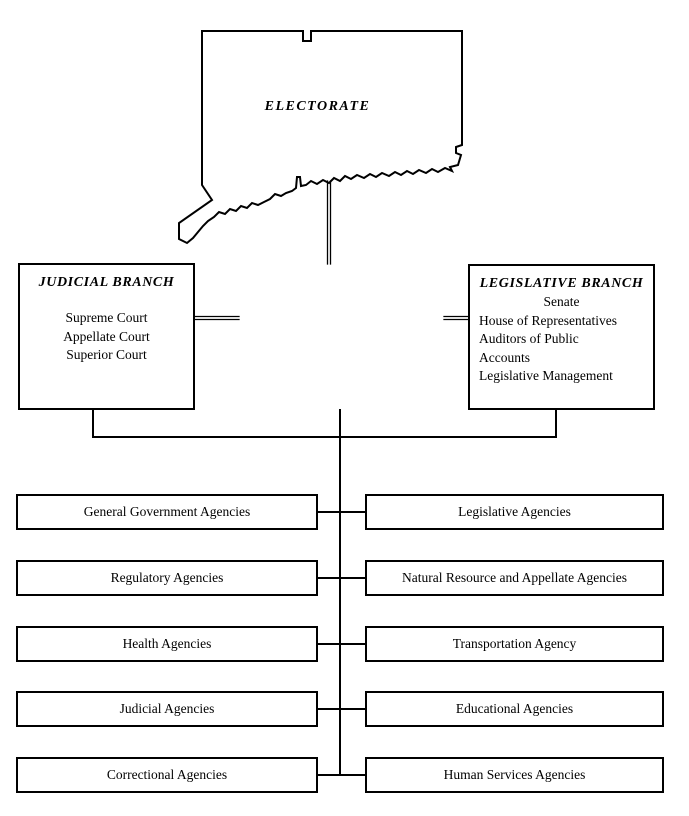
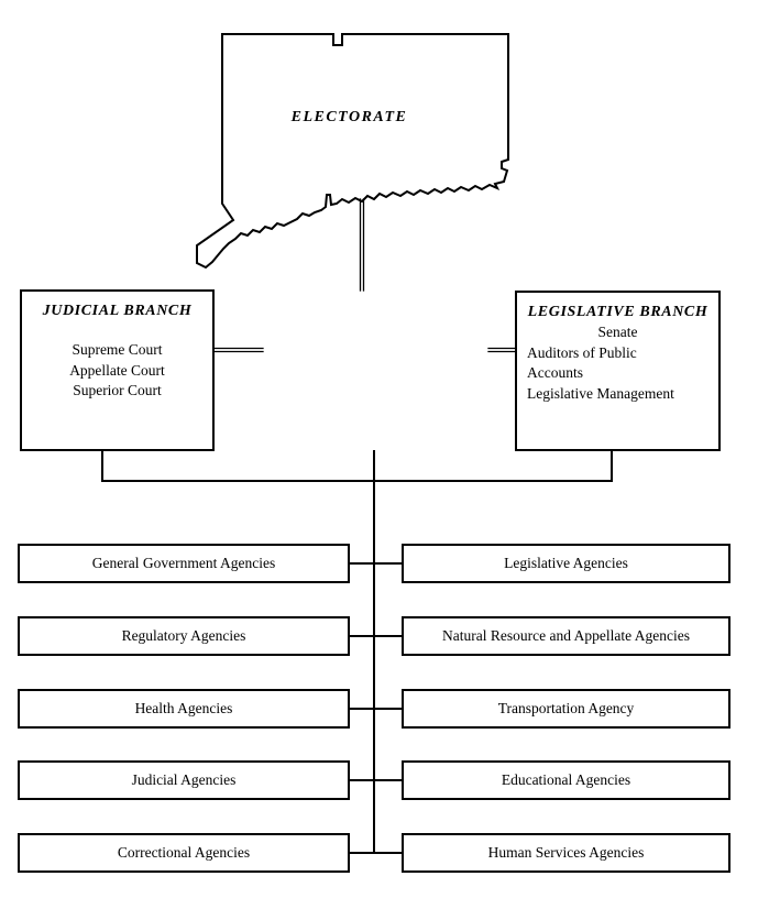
  ELECTORATE
  JUDICIAL BRANCH
  Supreme Court
  Appellate Court
  Superior Court
  LEGISLATIVE BRANCH
  Senate
- House of Representatives
  Auditors of Public
  Accounts
  Legislative Management
  General Government Agencies
  Regulatory Agencies
  Health Agencies
  Judicial Agencies
  Correctional Agencies
  Legislative Agencies
  Natural Resource and Appellate Agencies
  Transportation Agency
  Educational Agencies
  Human Services Agencies
